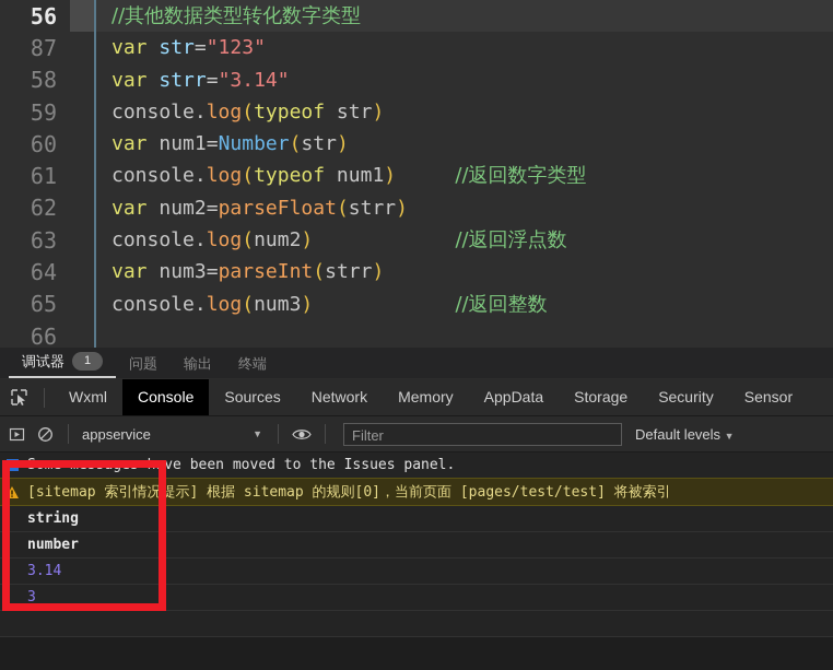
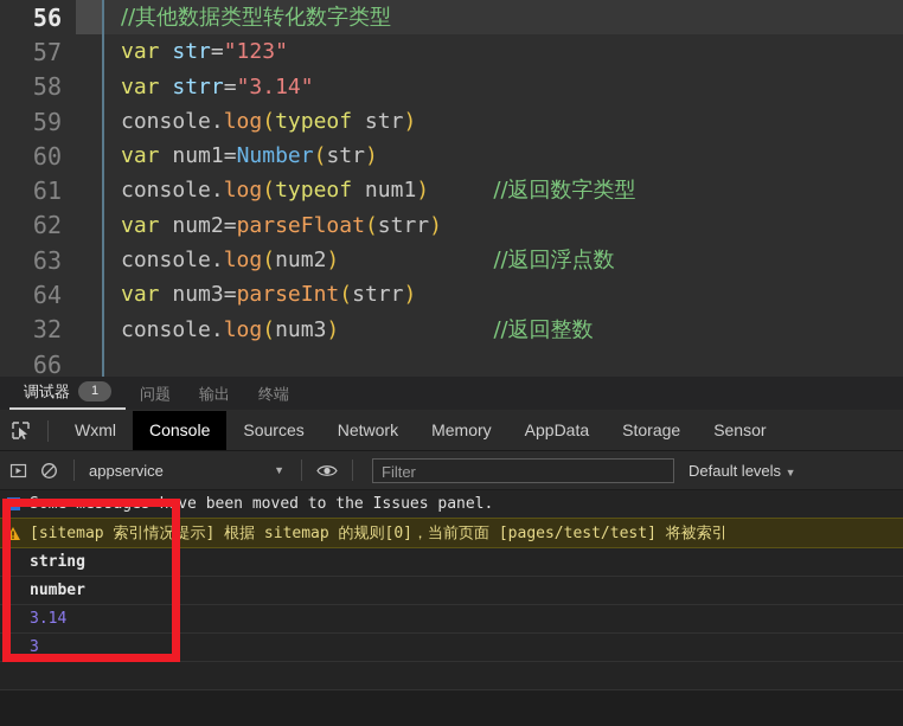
  56
  //其他数据类型转化数字类型
- 87
+ 57
  var str="123"
  58
  var strr="3.14"
  59
  console.log(typeof str)
  60
  var num1=Number(str)
  61
  console.log(typeof num1) //返回数字类型
  62
  var num2=parseFloat(strr)
  63
  console.log(num2) //返回浮点数
  64
  var num3=parseInt(strr)
- 65
+ 32
  console.log(num3) //返回整数
  66
  调试器
  1
  问题
  输出
  终端
  Wxml
  Console
  Sources
  Network
  Memory
  AppData
  Storage
- Security
  Sensor
  appservice
  ▼
  Filter
  Default levels ▼
  Some messages have been moved to the Issues panel.
  [sitemap 索引情况提示] 根据 sitemap 的规则[0]，当前页面 [pages/test/test] 将被索引
  string
  number
  3.14
  3
